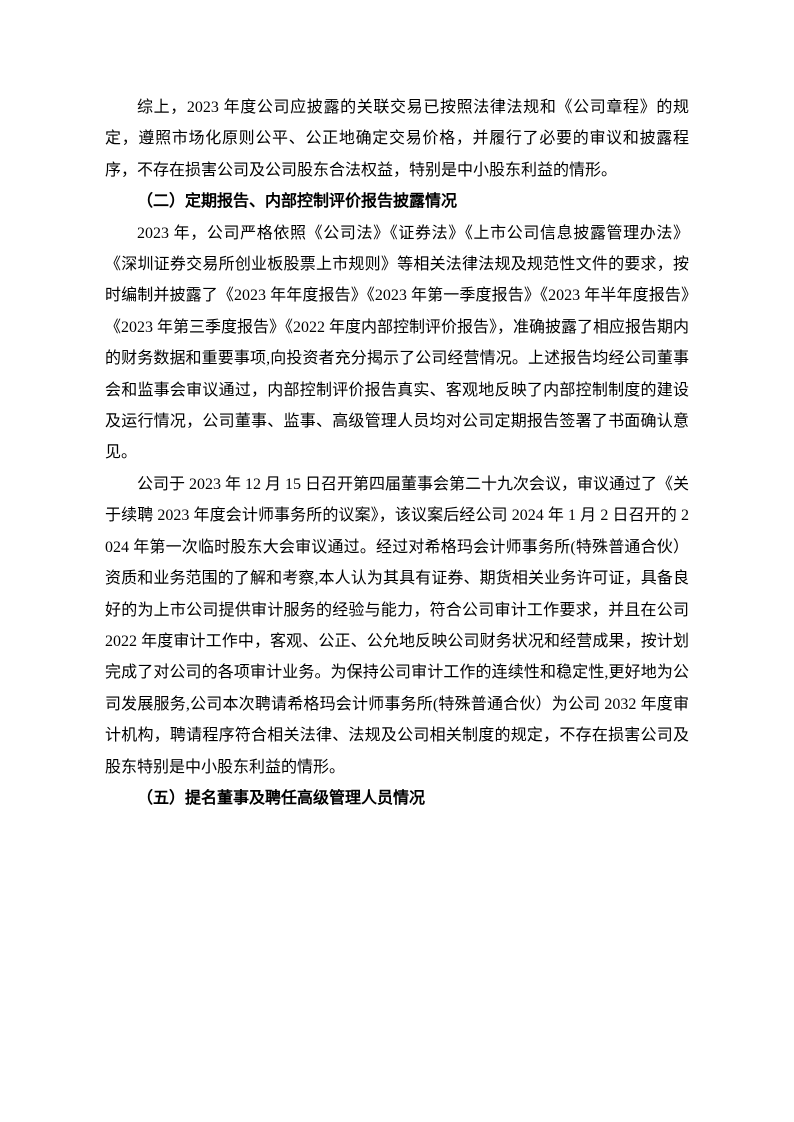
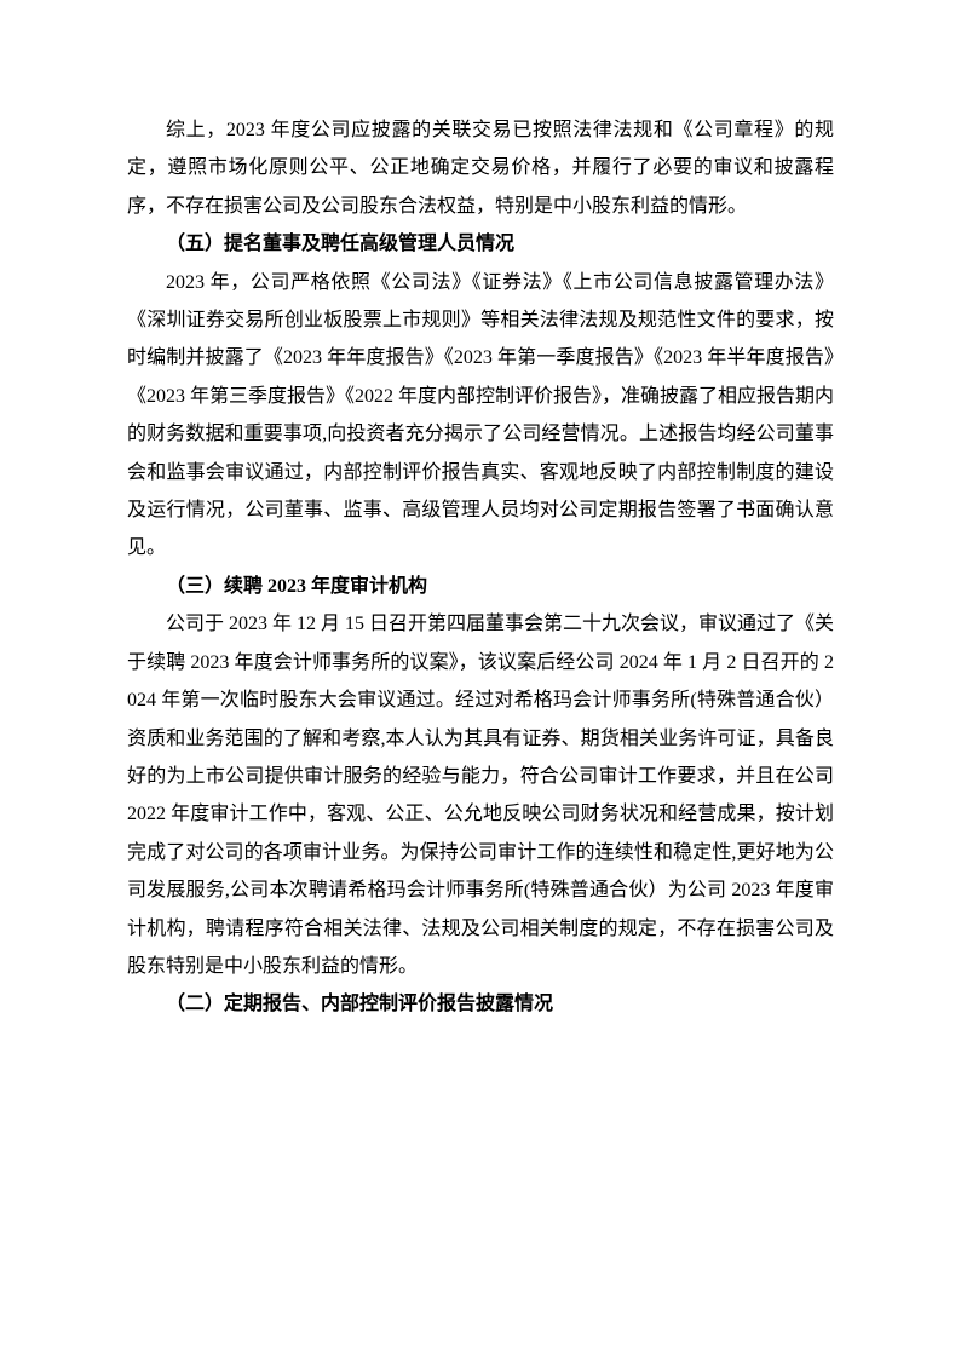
  综上，2023 年度公司应披露的关联交易已按照法律法规和《公司章程》的规定，遵照市场化原则公平、公正地确定交易价格，并履行了必要的审议和披露程序，不存在损害公司及公司股东合法权益，特别是中小股东利益的情形。
- （二）定期报告、内部控制评价报告披露情况
+ （五）提名董事及聘任高级管理人员情况
  2023 年，公司严格依照《公司法》《证券法》《上市公司信息披露管理办法》《深圳证券交易所创业板股票上市规则》等相关法律法规及规范性文件的要求，按时编制并披露了《2023 年年度报告》《2023 年第一季度报告》《2023 年半年度报告》《2023 年第三季度报告》《2022 年度内部控制评价报告》，准确披露了相应报告期内的财务数据和重要事项,向投资者充分揭示了公司经营情况。上述报告均经公司董事会和监事会审议通过，内部控制评价报告真实、客观地反映了内部控制制度的建设及运行情况，公司董事、监事、高级管理人员均对公司定期报告签署了书面确认意见。
+ （三）续聘 2023 年度审计机构
- 公司于 2023 年 12 月 15 日召开第四届董事会第二十九次会议，审议通过了《关于续聘 2023 年度会计师事务所的议案》，该议案后经公司 2024 年 1 月 2 日召开的 2024 年第一次临时股东大会审议通过。经过对希格玛会计师事务所(特殊普通合伙）资质和业务范围的了解和考察,本人认为其具有证券、期货相关业务许可证，具备良好的为上市公司提供审计服务的经验与能力，符合公司审计工作要求，并且在公司 2022 年度审计工作中，客观、公正、公允地反映公司财务状况和经营成果，按计划完成了对公司的各项审计业务。为保持公司审计工作的连续性和稳定性,更好地为公司发展服务,公司本次聘请希格玛会计师事务所(特殊普通合伙）为公司 2032 年度审计机构，聘请程序符合相关法律、法规及公司相关制度的规定，不存在损害公司及股东特别是中小股东利益的情形。
+ 公司于 2023 年 12 月 15 日召开第四届董事会第二十九次会议，审议通过了《关于续聘 2023 年度会计师事务所的议案》，该议案后经公司 2024 年 1 月 2 日召开的 2024 年第一次临时股东大会审议通过。经过对希格玛会计师事务所(特殊普通合伙）资质和业务范围的了解和考察,本人认为其具有证券、期货相关业务许可证，具备良好的为上市公司提供审计服务的经验与能力，符合公司审计工作要求，并且在公司 2022 年度审计工作中，客观、公正、公允地反映公司财务状况和经营成果，按计划完成了对公司的各项审计业务。为保持公司审计工作的连续性和稳定性,更好地为公司发展服务,公司本次聘请希格玛会计师事务所(特殊普通合伙）为公司 2023 年度审计机构，聘请程序符合相关法律、法规及公司相关制度的规定，不存在损害公司及股东特别是中小股东利益的情形。
- （五）提名董事及聘任高级管理人员情况
+ （二）定期报告、内部控制评价报告披露情况
